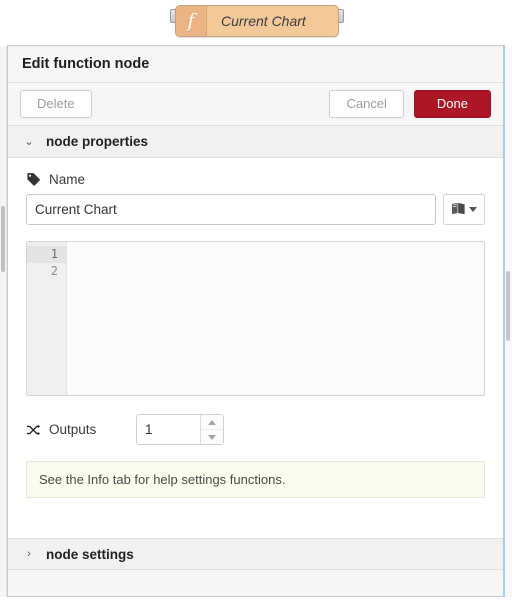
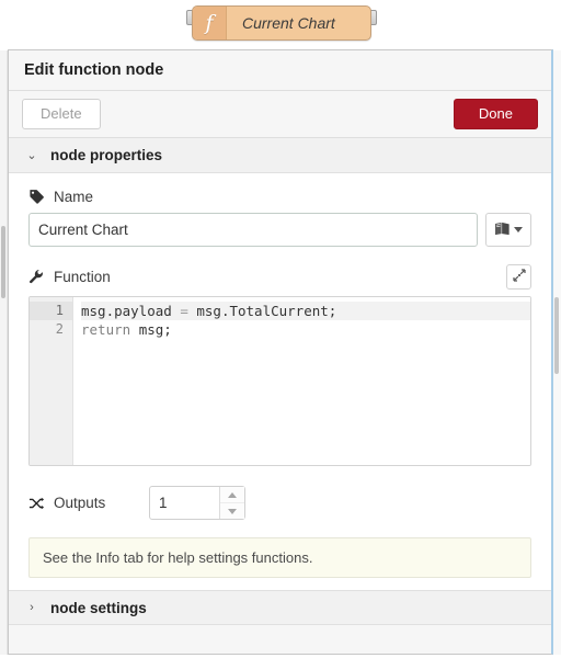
  f
  Current Chart
  Edit function node
  Delete
- Cancel
  Done
  ⌄
  node properties
  Name
  Current Chart
+ Function
  1
  2
+ msg.payload = msg.TotalCurrent;
+ return msg;
  Outputs
  1
  See the Info tab for help settings functions.
  ›
  node settings
